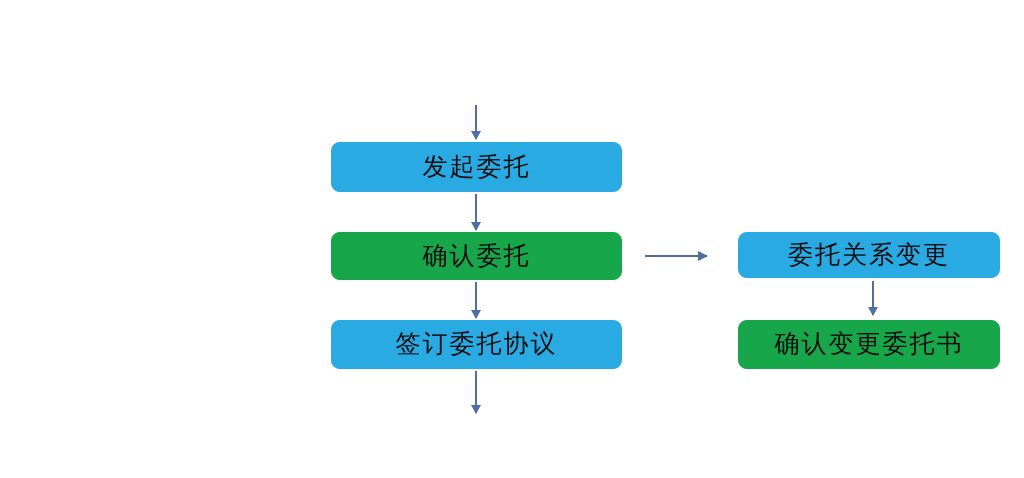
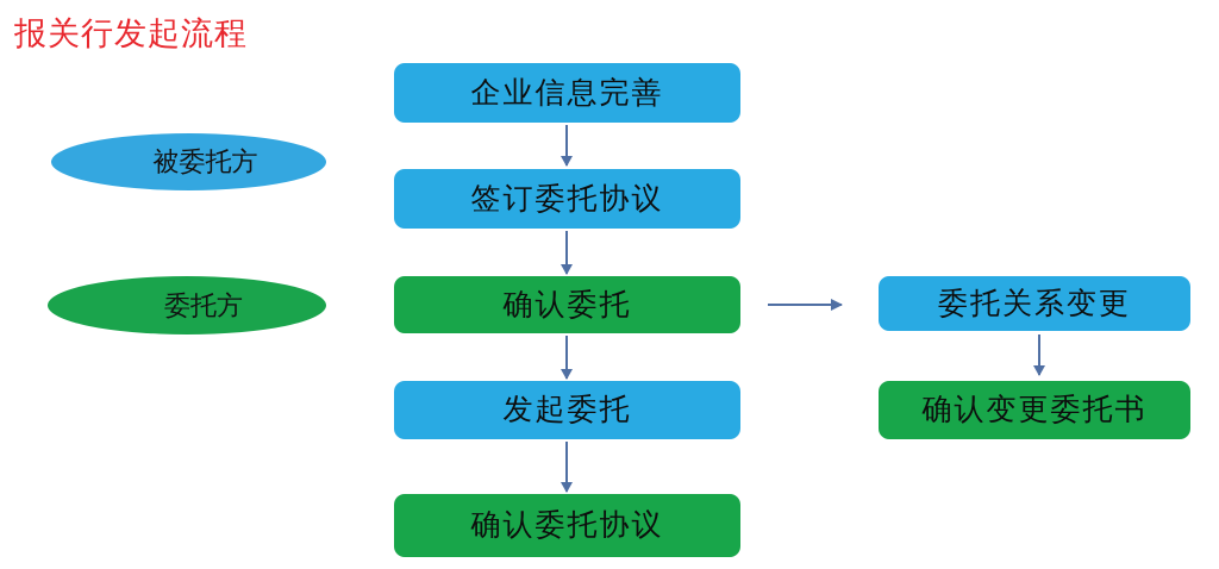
+ 报关行发起流程
+ 被委托方
+ 委托方
+ 企业信息完善
- 发起委托
+ 签订委托协议
  确认委托
- 签订委托协议
+ 发起委托
+ 确认委托协议
  委托关系变更
  确认变更委托书
